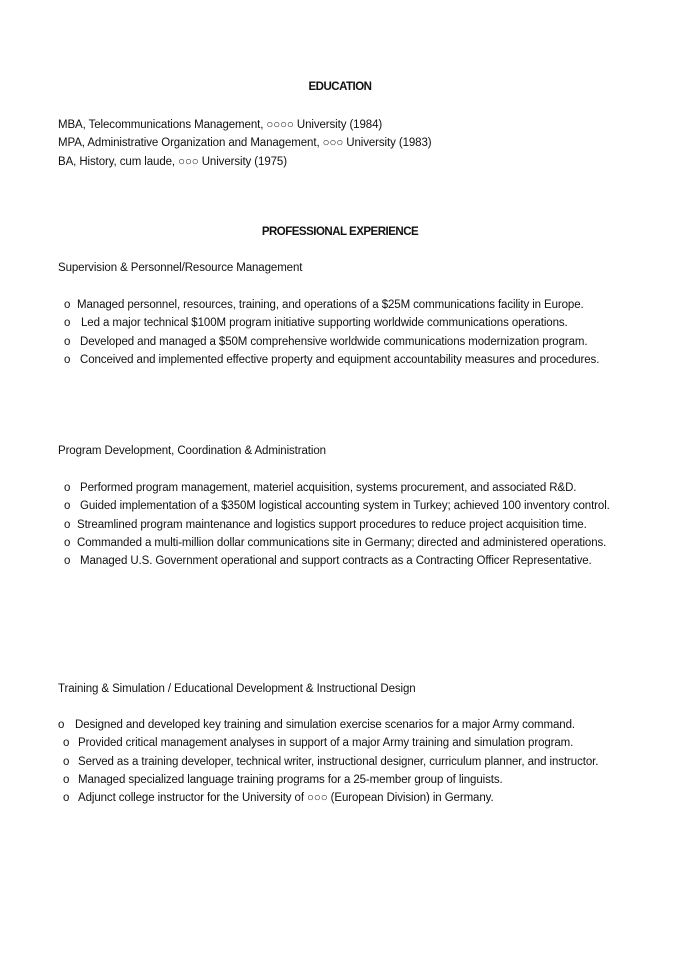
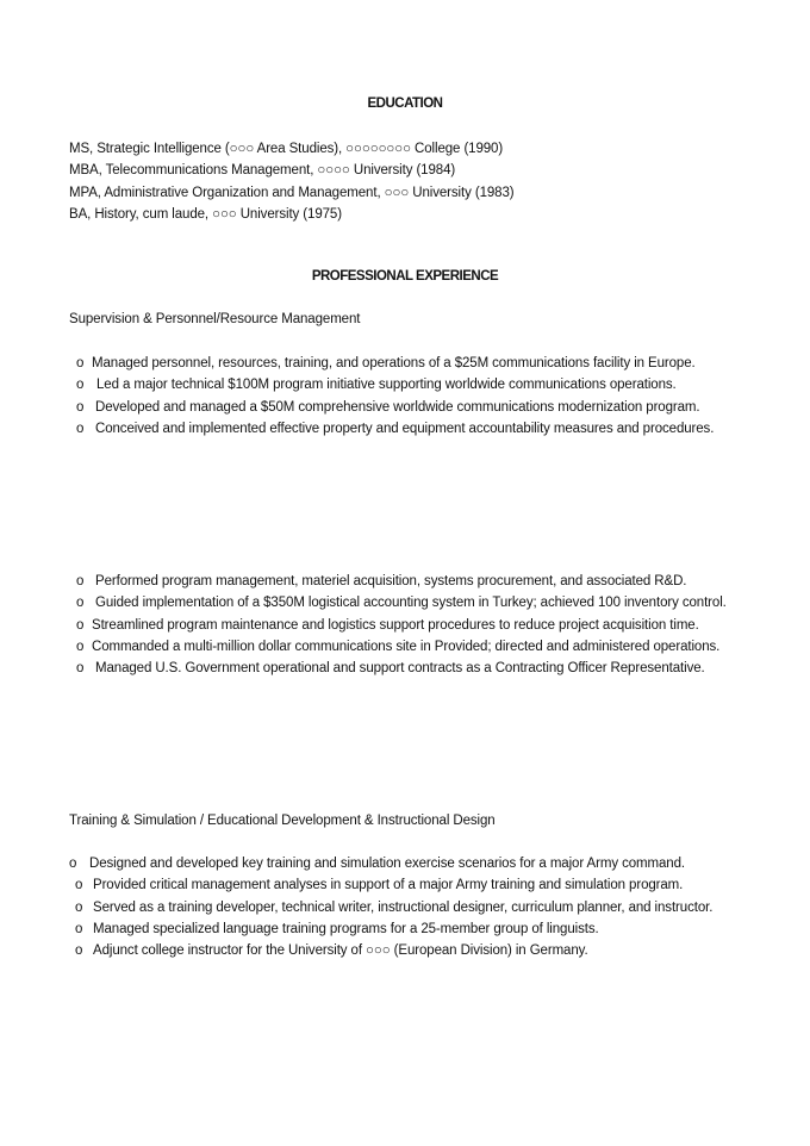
  EDUCATION
+ MS, Strategic Intelligence (○○○ Area Studies), ○○○○○○○○ College (1990)
  MBA, Telecommunications Management, ○○○○ University (1984)
  MPA, Administrative Organization and Management, ○○○ University (1983)
  BA, History, cum laude, ○○○ University (1975)
  PROFESSIONAL EXPERIENCE
  Supervision & Personnel/Resource Management
  o
  Managed personnel, resources, training, and operations of a $25M communications facility in Europe.
  o
  Led a major technical $100M program initiative supporting worldwide communications operations.
  o
  Developed and managed a $50M comprehensive worldwide communications modernization program.
  o
  Conceived and implemented effective property and equipment accountability measures and procedures.
- Program Development, Coordination & Administration
  o
  Performed program management, materiel acquisition, systems procurement, and associated R&D.
  o
  Guided implementation of a $350M logistical accounting system in Turkey; achieved 100 inventory control.
  o
  Streamlined program maintenance and logistics support procedures to reduce project acquisition time.
  o
- Commanded a multi-million dollar communications site in Germany; directed and administered operations.
+ Commanded a multi-million dollar communications site in Provided; directed and administered operations.
  o
  Managed U.S. Government operational and support contracts as a Contracting Officer Representative.
  Training & Simulation / Educational Development & Instructional Design
  o
  Designed and developed key training and simulation exercise scenarios for a major Army command.
  o
  Provided critical management analyses in support of a major Army training and simulation program.
  o
  Served as a training developer, technical writer, instructional designer, curriculum planner, and instructor.
  o
  Managed specialized language training programs for a 25-member group of linguists.
  o
  Adjunct college instructor for the University of ○○○ (European Division) in Germany.
